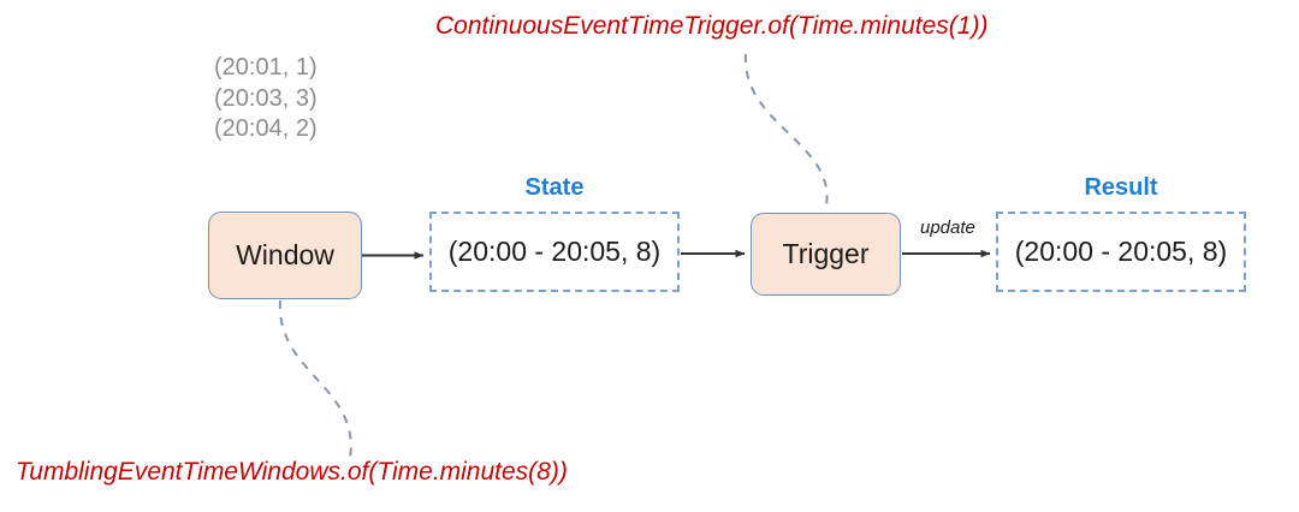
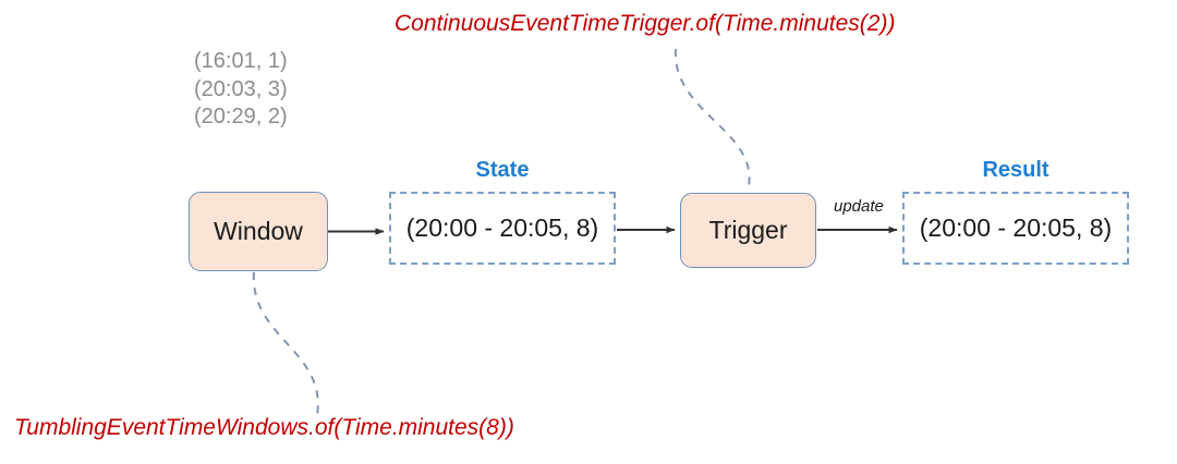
- (20:01, 1)
+ (16:01, 1)
  (20:03, 3)
- (20:04, 2)
+ (20:29, 2)
  Window
  State
  (20:00 - 20:05, 8)
  Trigger
  update
  Result
  (20:00 - 20:05, 8)
- ContinuousEventTimeTrigger.of(Time.minutes(1))
+ ContinuousEventTimeTrigger.of(Time.minutes(2))
  TumblingEventTimeWindows.of(Time.minutes(8))
